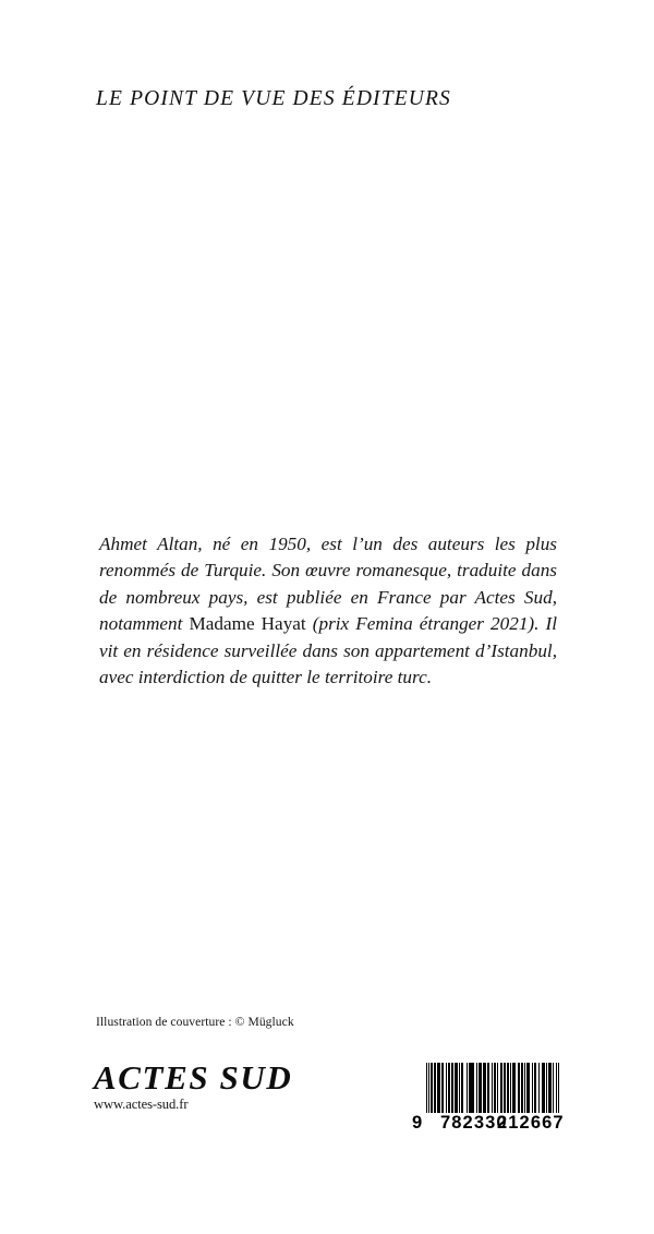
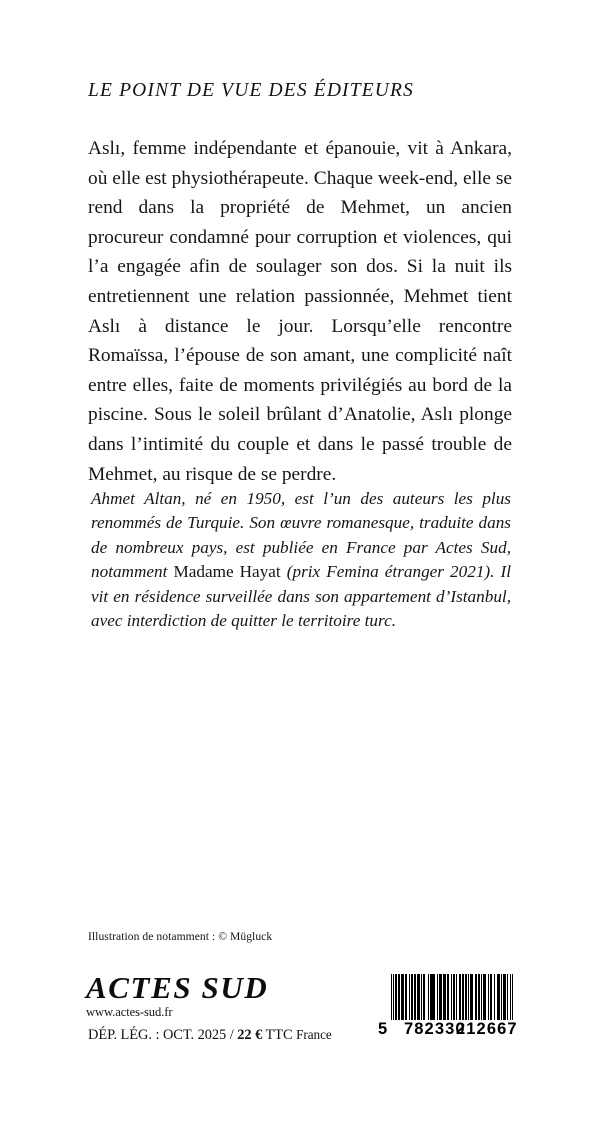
  LE POINT DE VUE DES ÉDITEURS
+ Aslı, femme indépendante et épanouie, vit à Ankara, où elle est physiothérapeute. Chaque week-end, elle se rend dans la propriété de Mehmet, un ancien procureur condamné pour corruption et violences, qui l’a engagée afin de soulager son dos. Si la nuit ils entretiennent une relation passionnée, Mehmet tient Aslı à distance le jour. Lorsqu’elle rencontre Romaïssa, l’épouse de son amant, une complicité naît entre elles, faite de moments privilégiés au bord de la piscine. Sous le soleil brûlant d’Anatolie, Aslı plonge dans l’intimité du couple et dans le passé trouble de Mehmet, au risque de se perdre.
  Ahmet Altan, né en 1950, est l’un des auteurs les plus renommés de Turquie. Son œuvre romanesque, traduite dans de nombreux pays, est publiée en France par Actes Sud, notamment Madame Hayat (prix Femina étranger 2021). Il vit en résidence surveillée dans son appartement d’Istanbul, avec interdiction de quitter le territoire turc.
- Illustration de couverture : © Mügluck
+ Illustration de notamment : © Mügluck
  ACTES SUD
  www.actes-sud.fr
+ DÉP. LÉG. : OCT. 2025 / 22 € TTC France
- 9
+ 5
  782330
  212667
